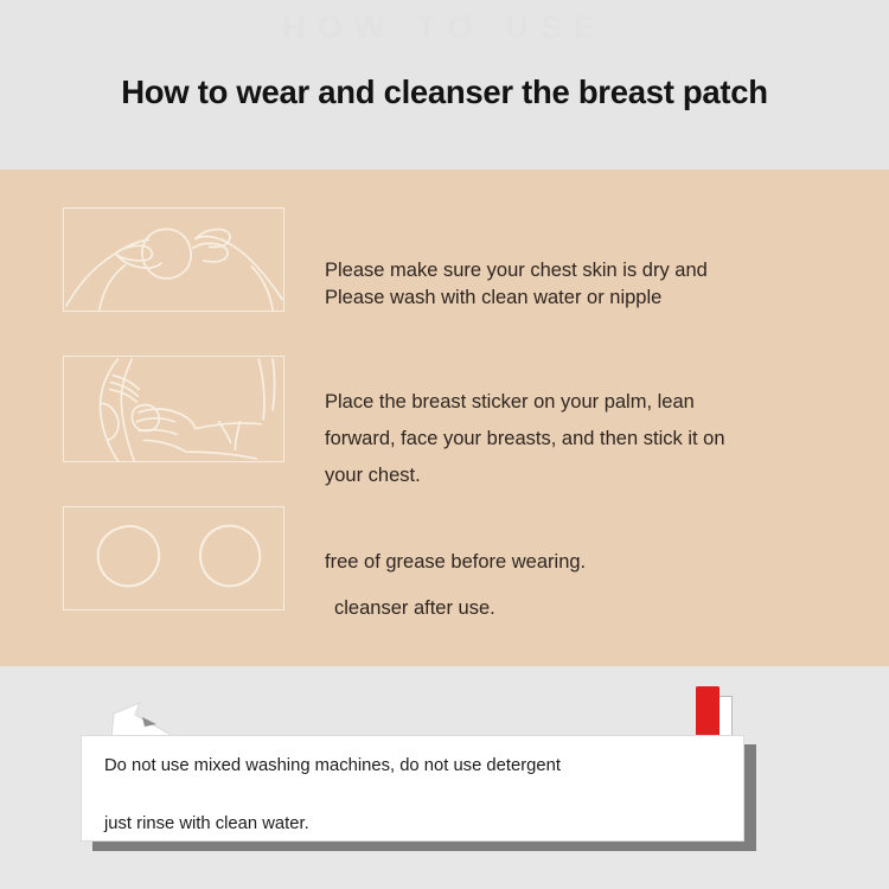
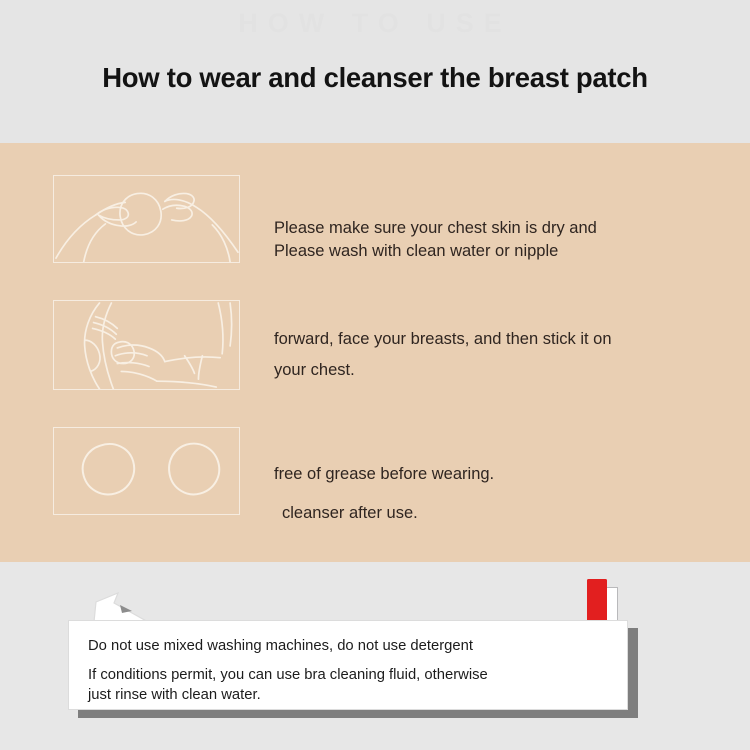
  How to wear and cleanser the breast patch
  Please make sure your chest skin is dry and
  Please wash with clean water or nipple
- Place the breast sticker on your palm, lean
  forward, face your breasts, and then stick it on
  your chest.
  free of grease before wearing.
  cleanser after use.
  Do not use mixed washing machines, do not use detergent
+ If conditions permit, you can use bra cleaning fluid, otherwise
  just rinse with clean water.
